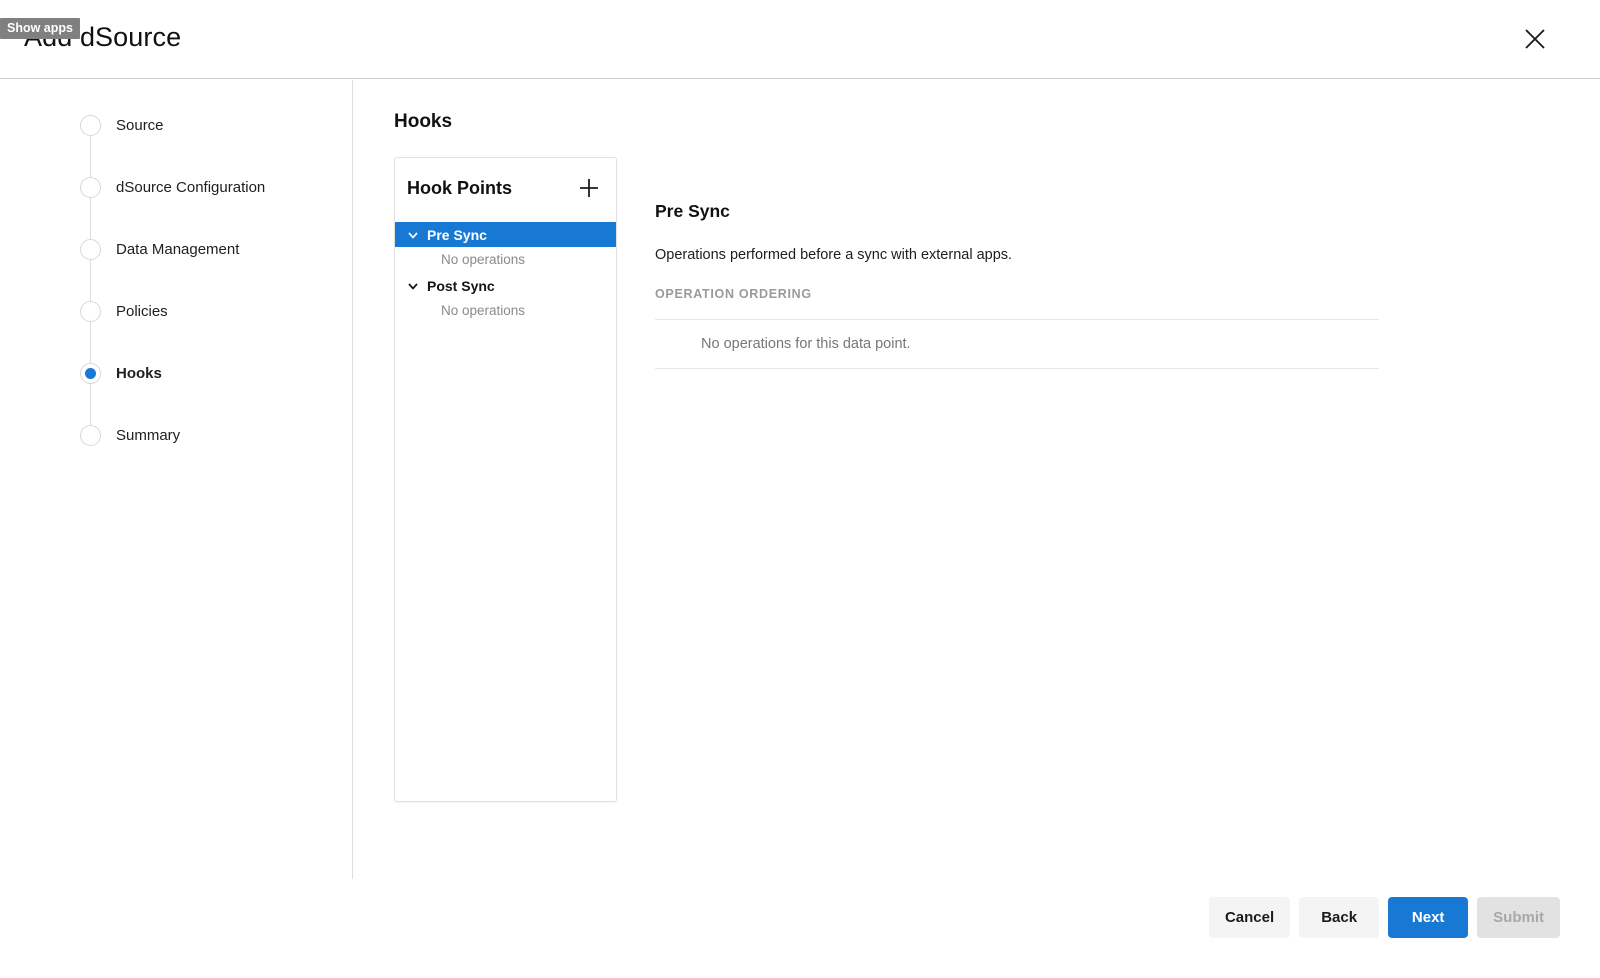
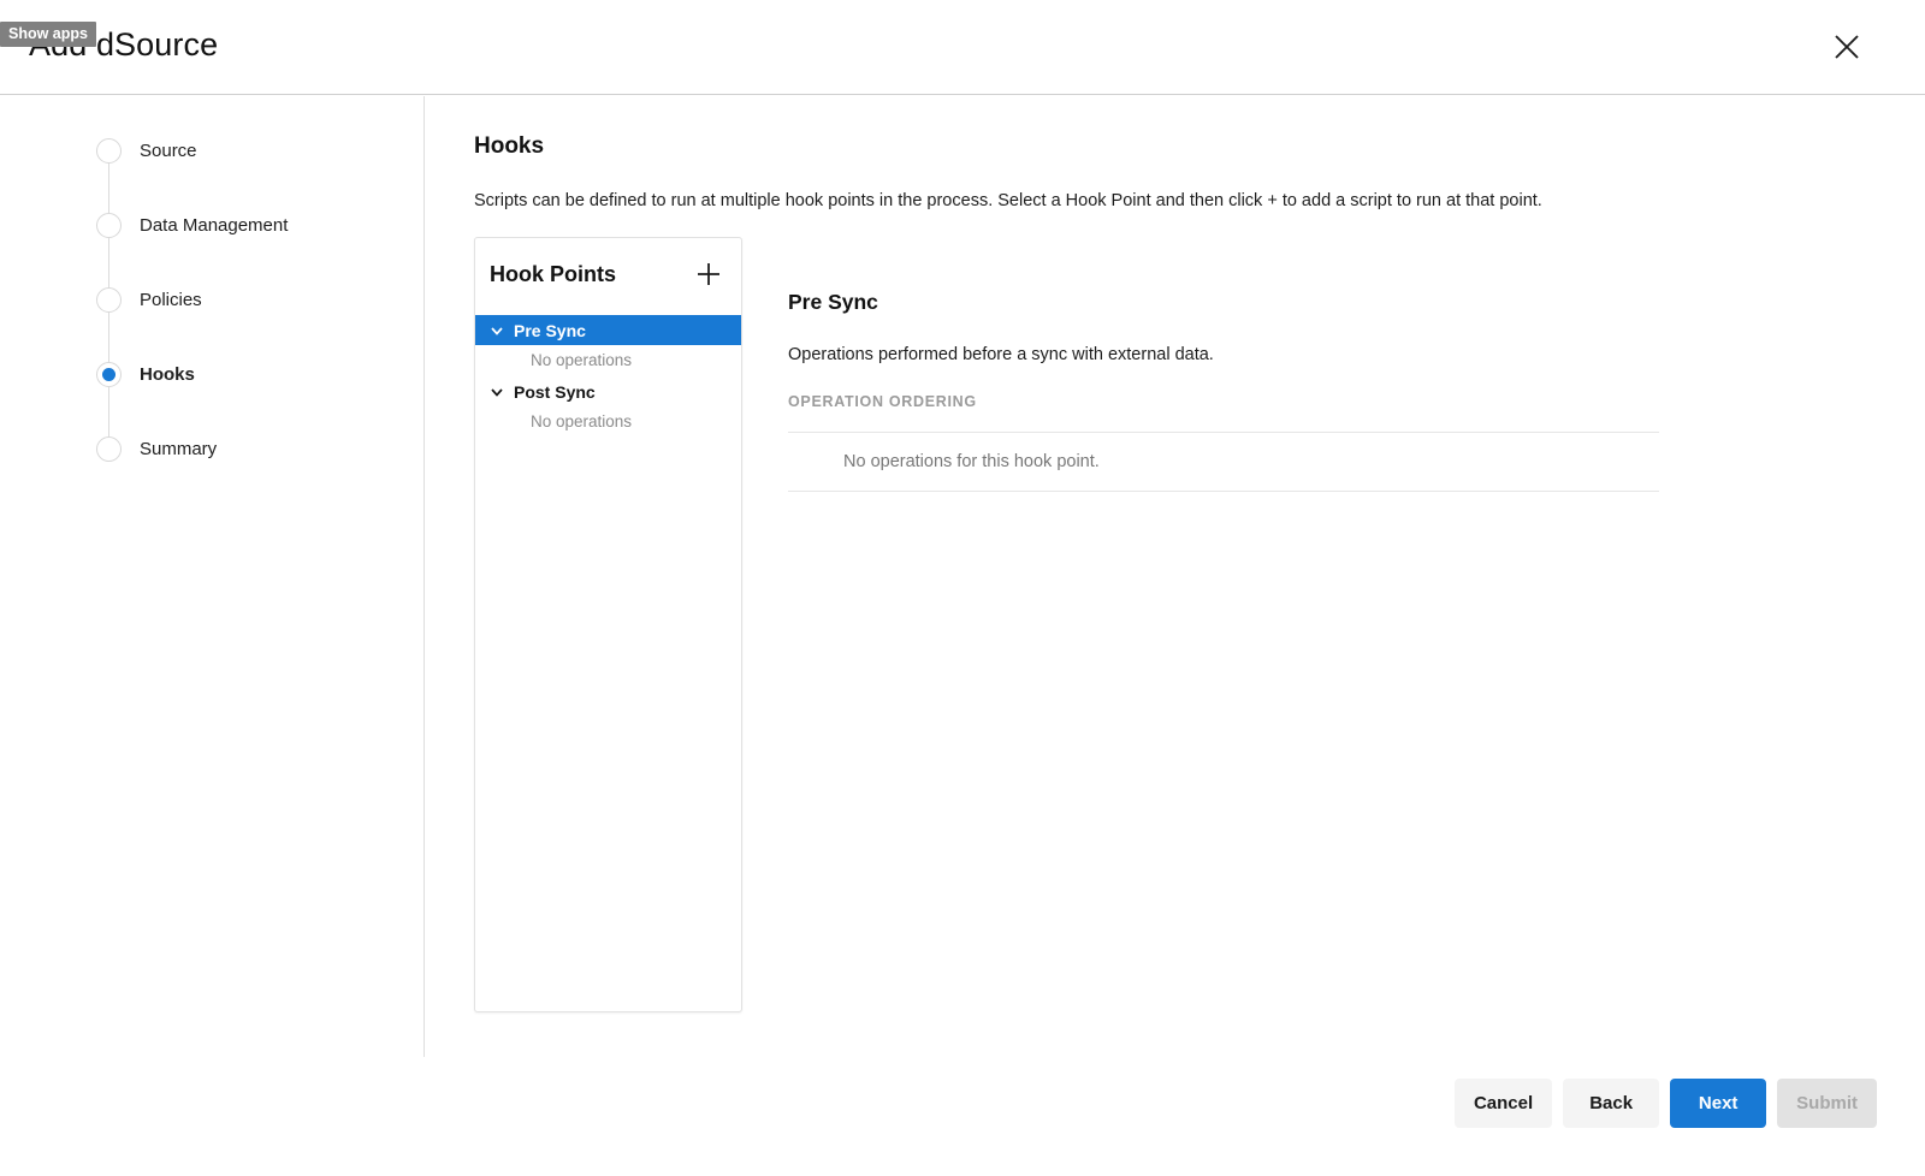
  dSource
  Show apps
  Source
- dSource Configuration
  Data Management
  Policies
  Hooks
  Summary
  Hooks
+ Scripts can be defined to run at multiple hook points in the process. Select a Hook Point and then click + to add a script to run at that point.
  Hook Points
  Pre Sync
  No operations
  Post Sync
  No operations
  Pre Sync
- Operations performed before a sync with external apps.
+ Operations performed before a sync with external data.
  OPERATION ORDERING
- No operations for this data point.
+ No operations for this hook point.
  Cancel
  Back
  Next
  Submit
